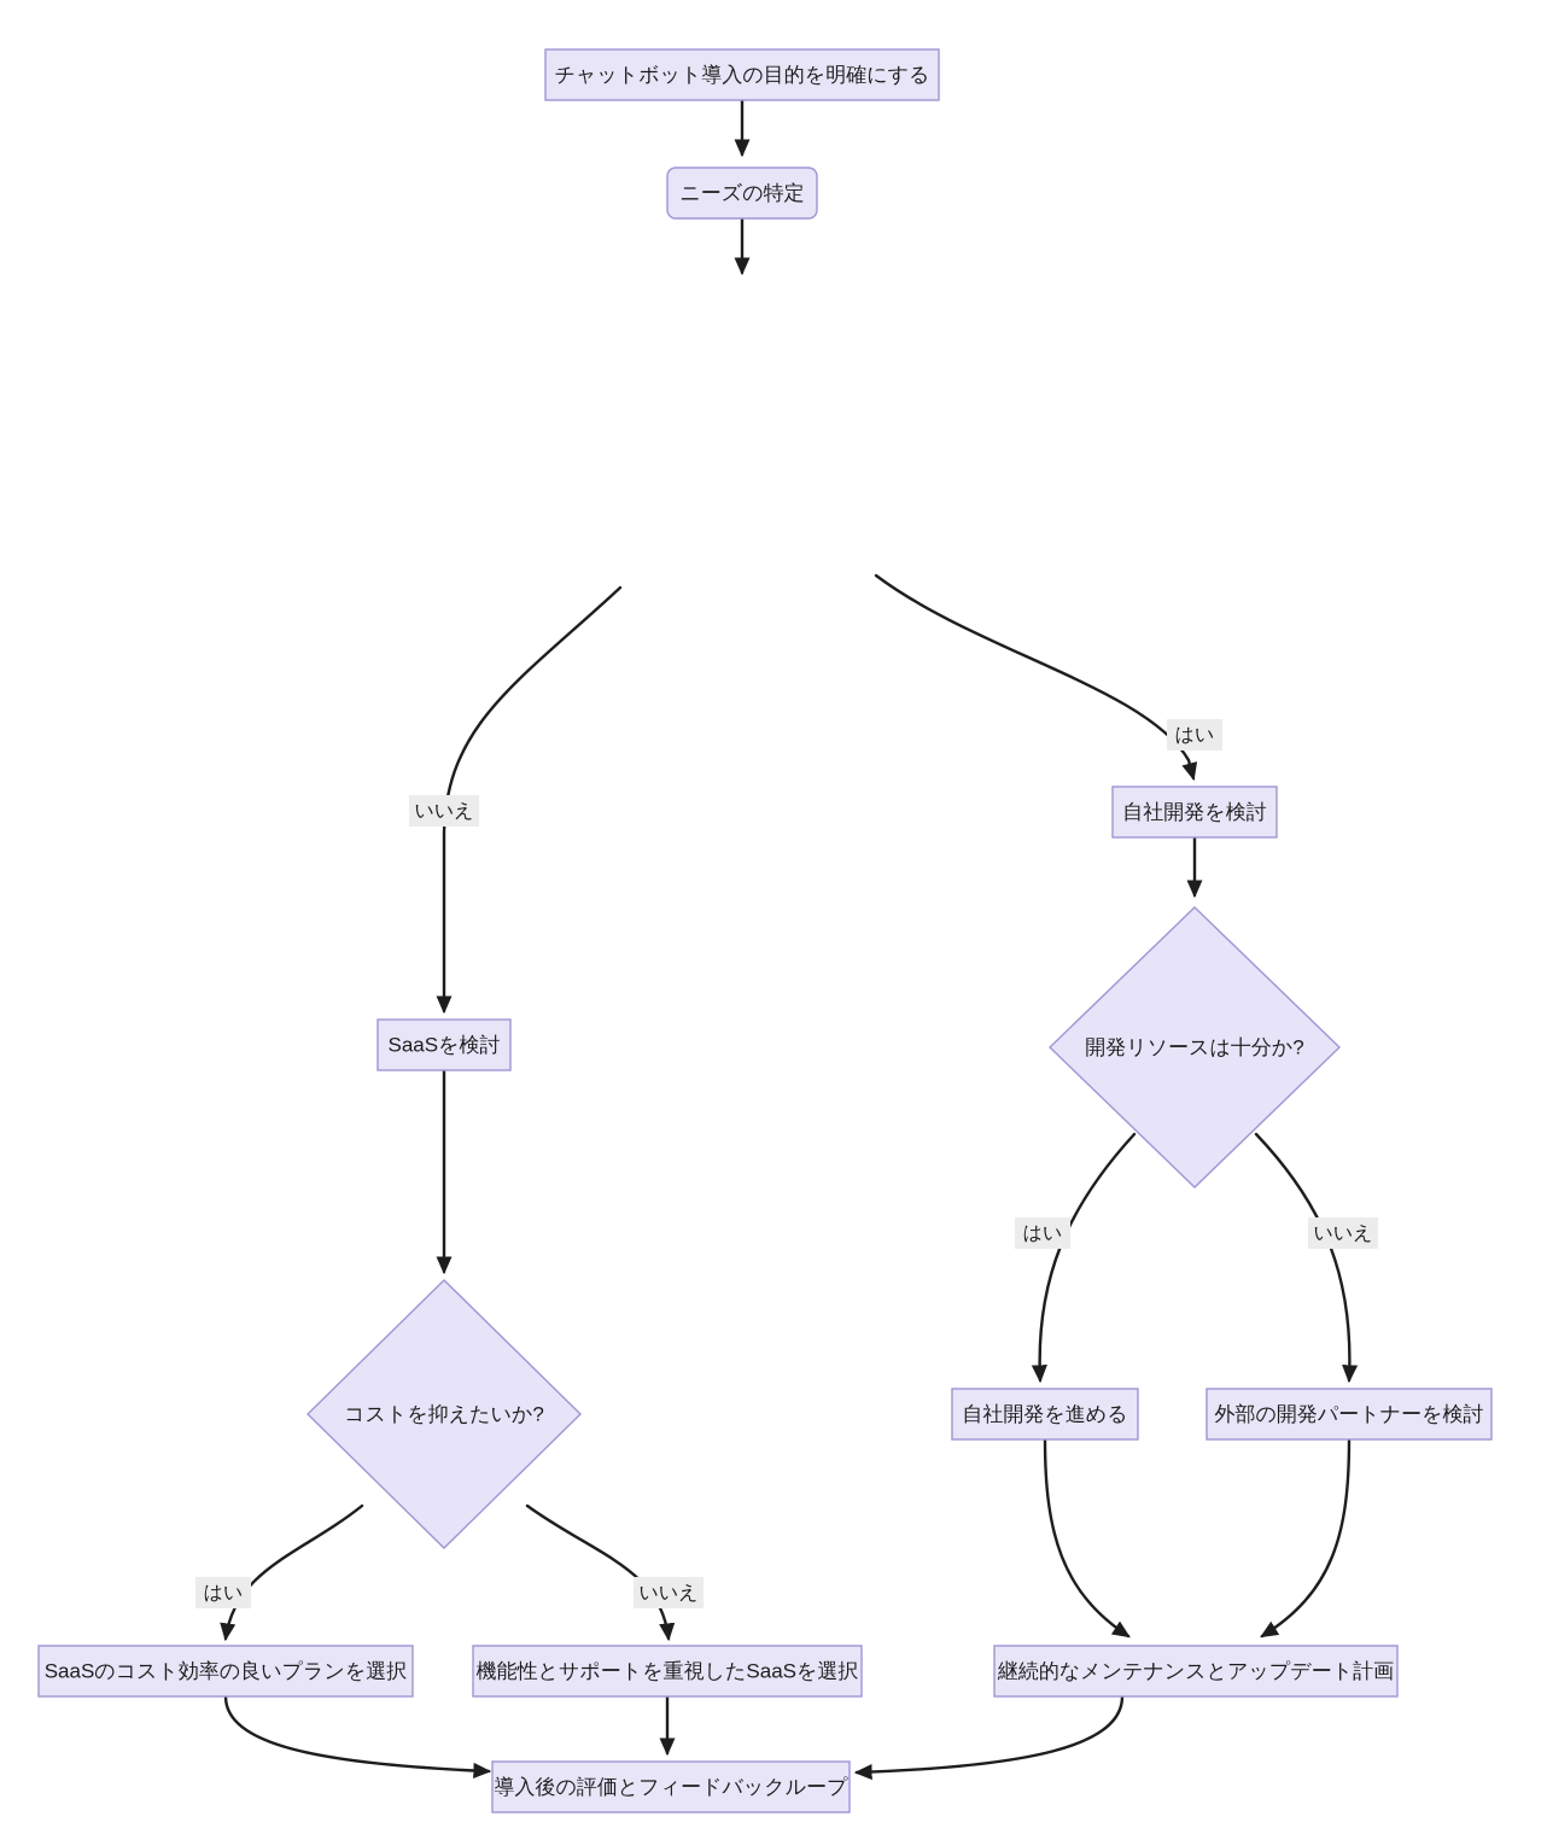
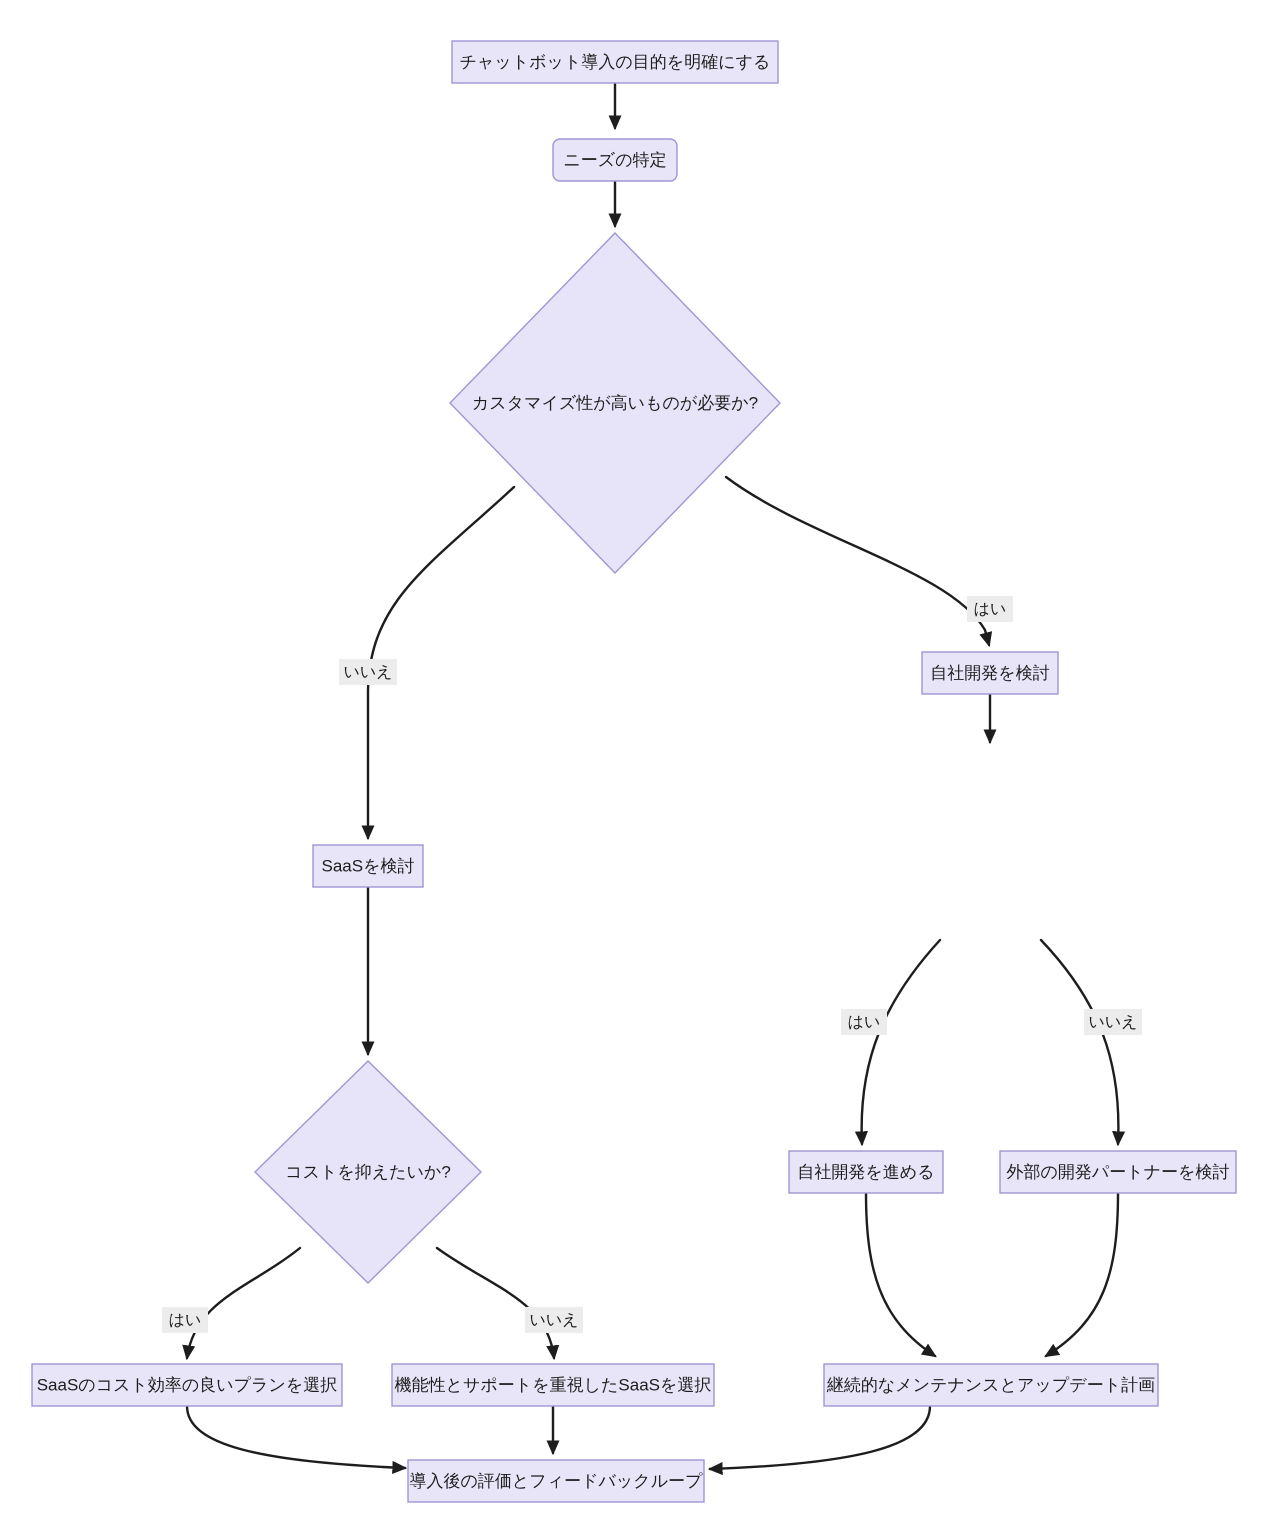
  チャットボット導入の目的を明確にする
  ニーズの特定
+ カスタマイズ性が高いものが必要か?
  自社開発を検討
  SaaSを検討
- 開発リソースは十分か?
  コストを抑えたいか?
  自社開発を進める
  外部の開発パートナーを検討
  SaaSのコスト効率の良いプランを選択
  機能性とサポートを重視したSaaSを選択
  継続的なメンテナンスとアップデート計画
  導入後の評価とフィードバックループ
  いいえ
  はい
  はい
  いいえ
  はい
  いいえ
